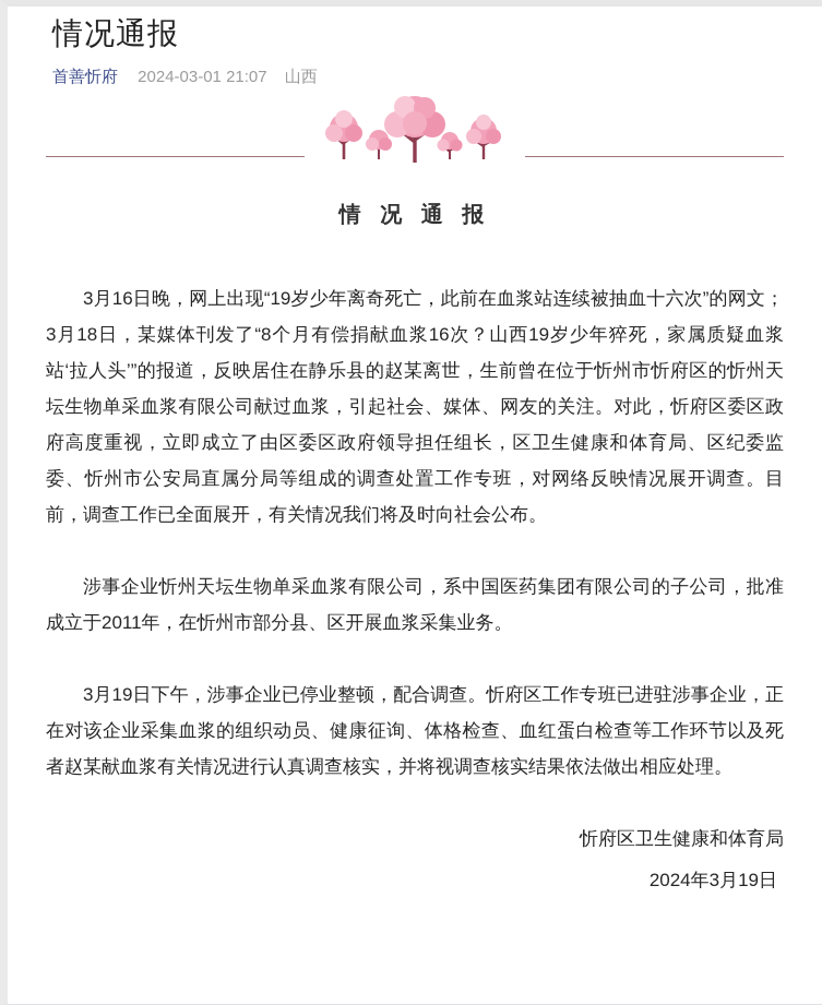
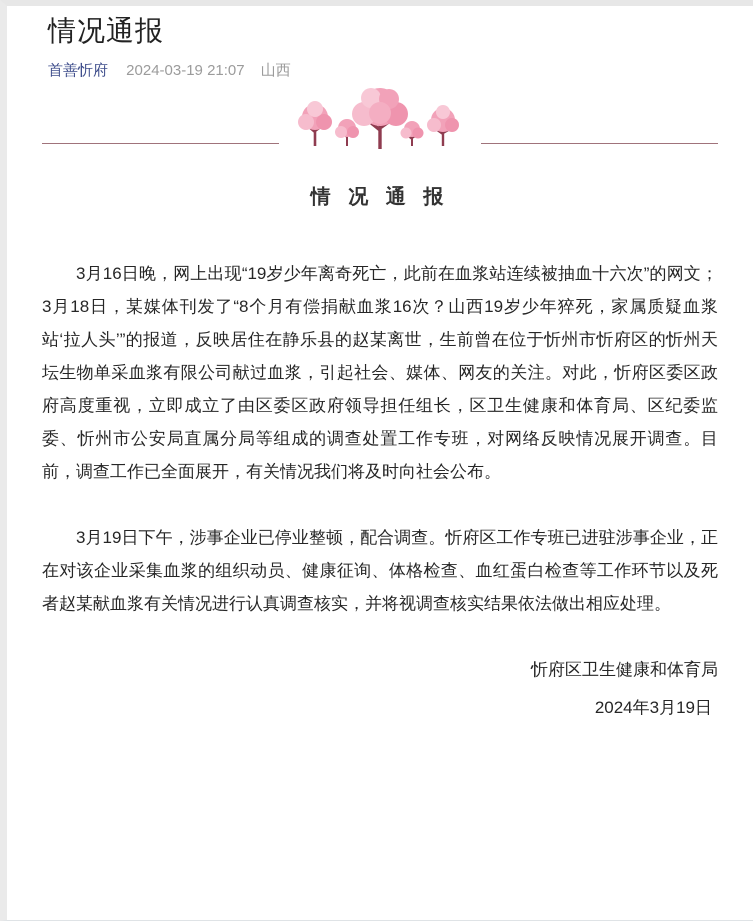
  情况通报
- 首善忻府 2024-03-01 21:07 山西
+ 首善忻府 2024-03-19 21:07 山西
  情 况 通 报
  3月16日晚，网上出现“19岁少年离奇死亡，此前在血浆站连续被抽血十六次”的网文；3月18日，某媒体刊发了“8个月有偿捐献血浆16次？山西19岁少年猝死，家属质疑血浆站‘拉人头’”的报道，反映居住在静乐县的赵某离世，生前曾在位于忻州市忻府区的忻州天坛生物单采血浆有限公司献过血浆，引起社会、媒体、网友的关注。对此，忻府区委区政府高度重视，立即成立了由区委区政府领导担任组长，区卫生健康和体育局、区纪委监委、忻州市公安局直属分局等组成的调查处置工作专班，对网络反映情况展开调查。目前，调查工作已全面展开，有关情况我们将及时向社会公布。
- 涉事企业忻州天坛生物单采血浆有限公司，系中国医药集团有限公司的子公司，批准成立于2011年，在忻州市部分县、区开展血浆采集业务。
  3月19日下午，涉事企业已停业整顿，配合调查。忻府区工作专班已进驻涉事企业，正在对该企业采集血浆的组织动员、健康征询、体格检查、血红蛋白检查等工作环节以及死者赵某献血浆有关情况进行认真调查核实，并将视调查核实结果依法做出相应处理。
  忻府区卫生健康和体育局
  2024年3月19日
